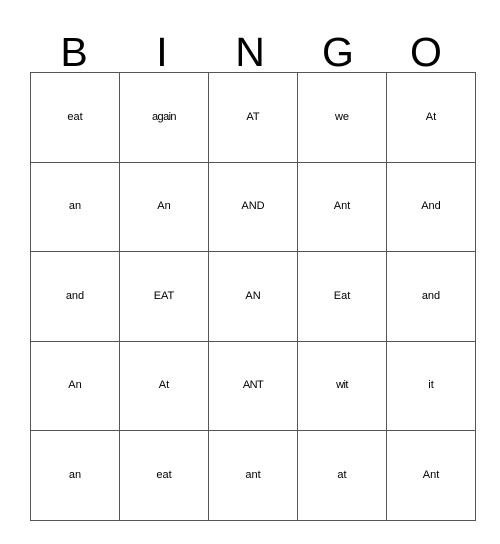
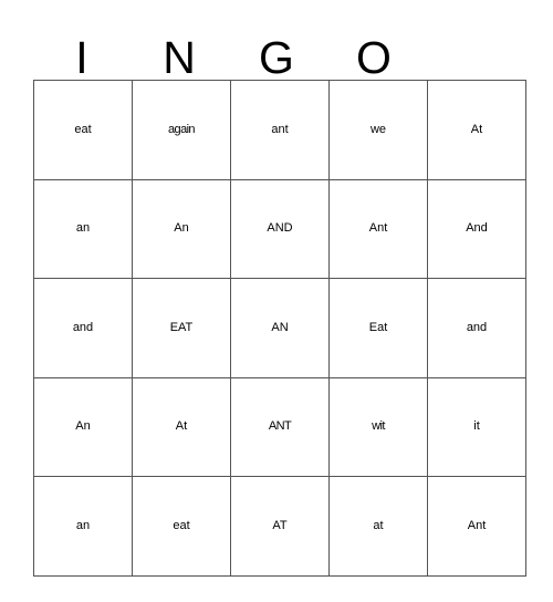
- B
  I
  N
  G
  O
- eat	again	AT	we	At
+ eat	again	ant	we	At
  an	An	AND	Ant	And
  and	EAT	AN	Eat	and
  An	At	ANT	wit	it
- an	eat	ant	at	Ant
+ an	eat	AT	at	Ant
